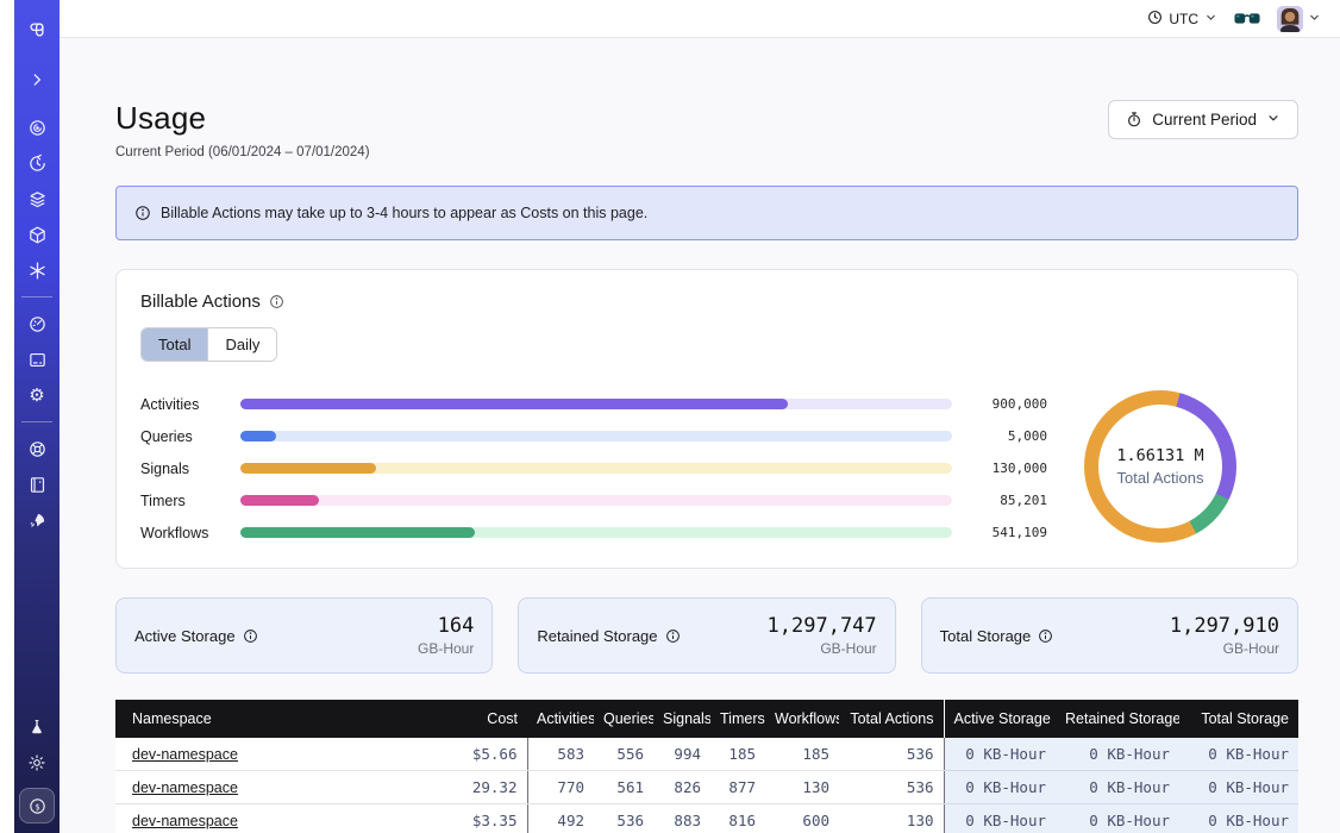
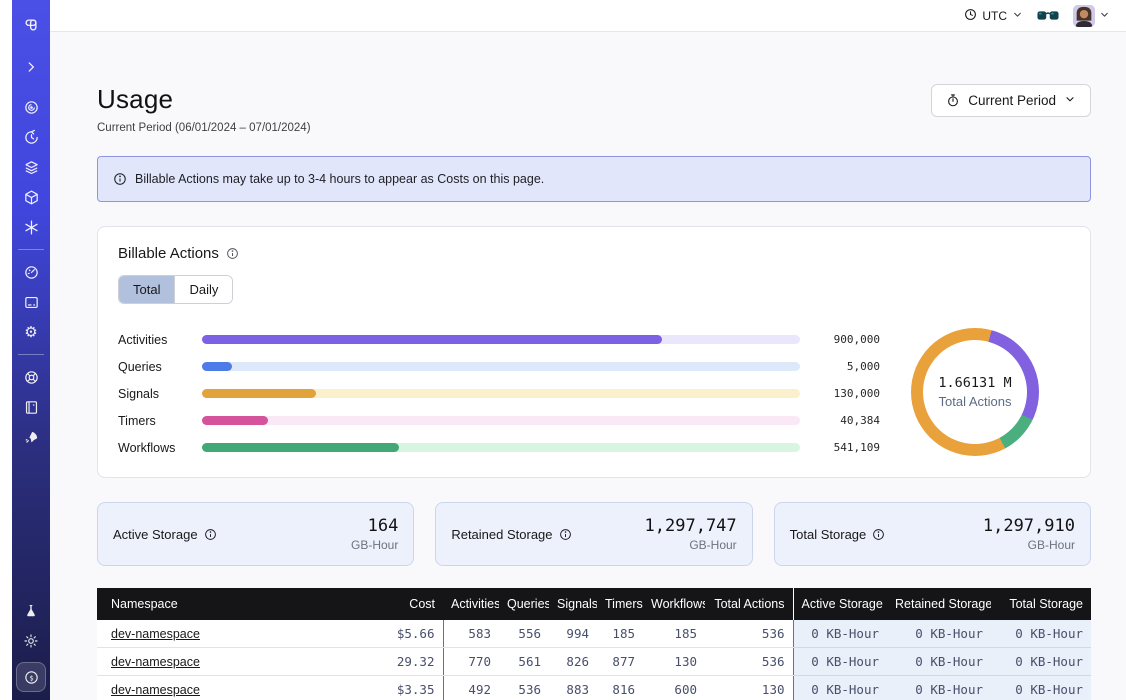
  ⚙
  $
  UTC
  Usage
  Current Period (06/01/2024 – 07/01/2024)
  Current Period
  Billable Actions may take up to 3-4 hours to appear as Costs on this page.
  Billable Actions
  Total
  Daily
  Activities
  900,000
  Queries
  5,000
  Signals
  130,000
  Timers
- 85,201
+ 40,384
  Workflows
  541,109
  1.66131 M
  Total Actions
  Active Storage
  164
  GB-Hour
  Retained Storage
  1,297,747
  GB-Hour
  Total Storage
  1,297,910
  GB-Hour
  Namespace	Cost	Activities	Queries	Signals	Timers	Workflow	Total Actions	Active Storage	Retained Storage	Total Storage
  dev-namespace	$5.66	583	556	994	185	185	536	0 KB-Hour	0 KB-Hour	0 KB-Hour
  dev-namespace	29.32	770	561	826	877	130	536	0 KB-Hour	0 KB-Hour	0 KB-Hour
  dev-namespace	$3.35	492	536	883	816	600	130	0 KB-Hour	0 KB-Hour	0 KB-Hour
